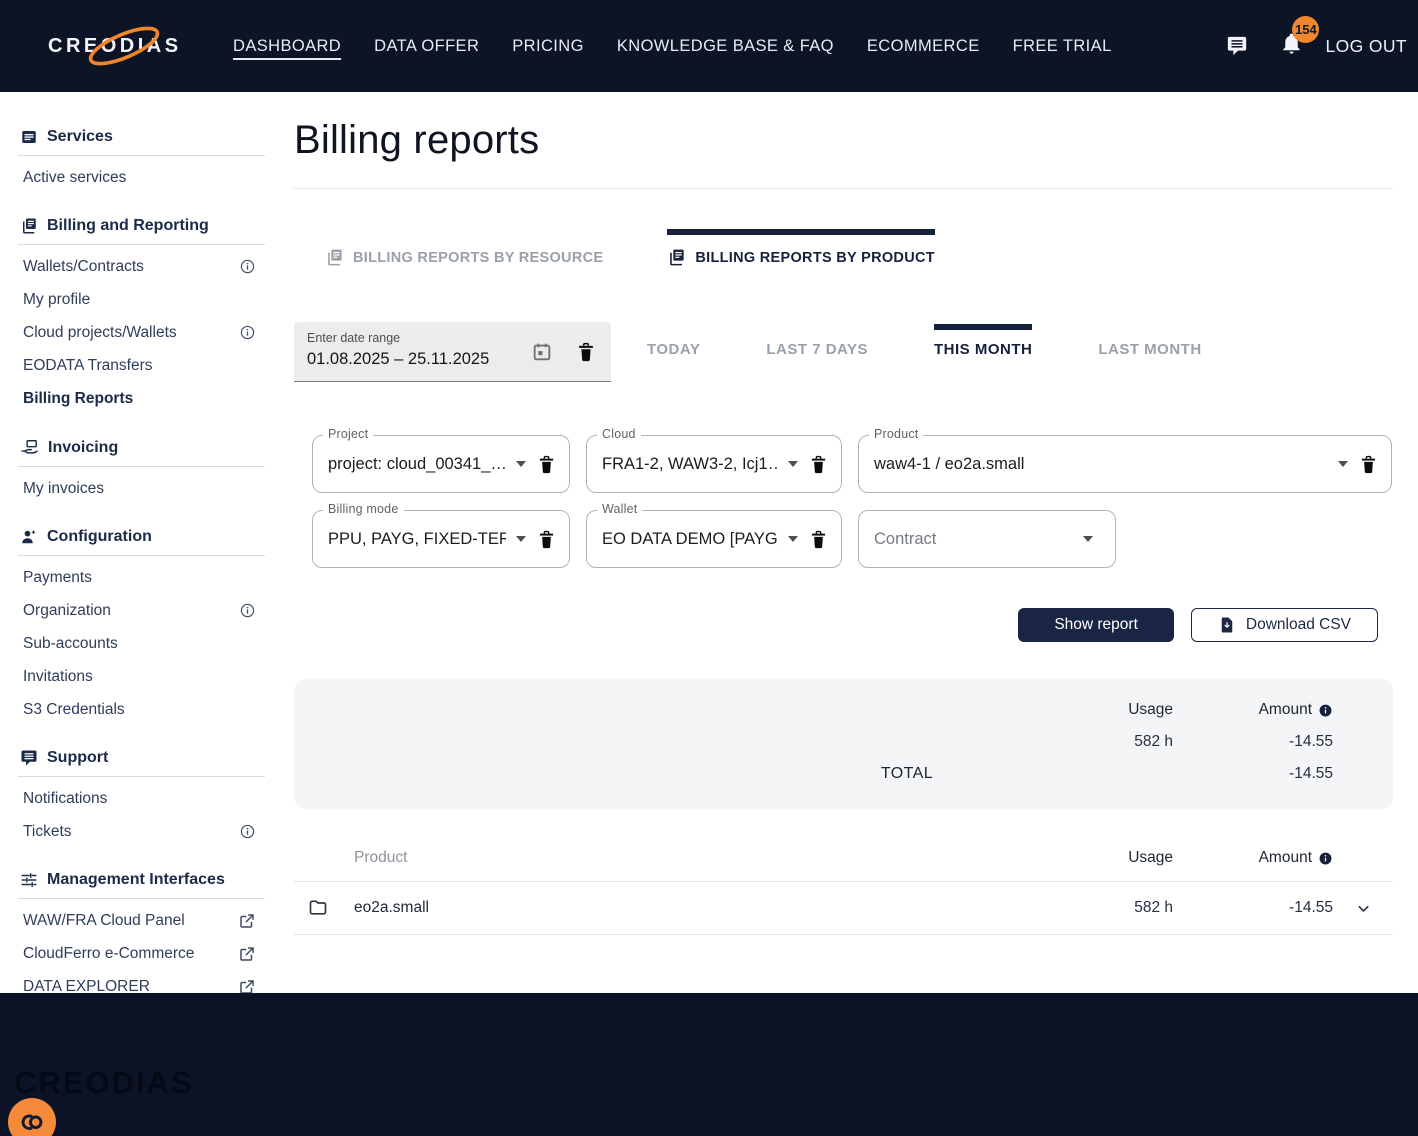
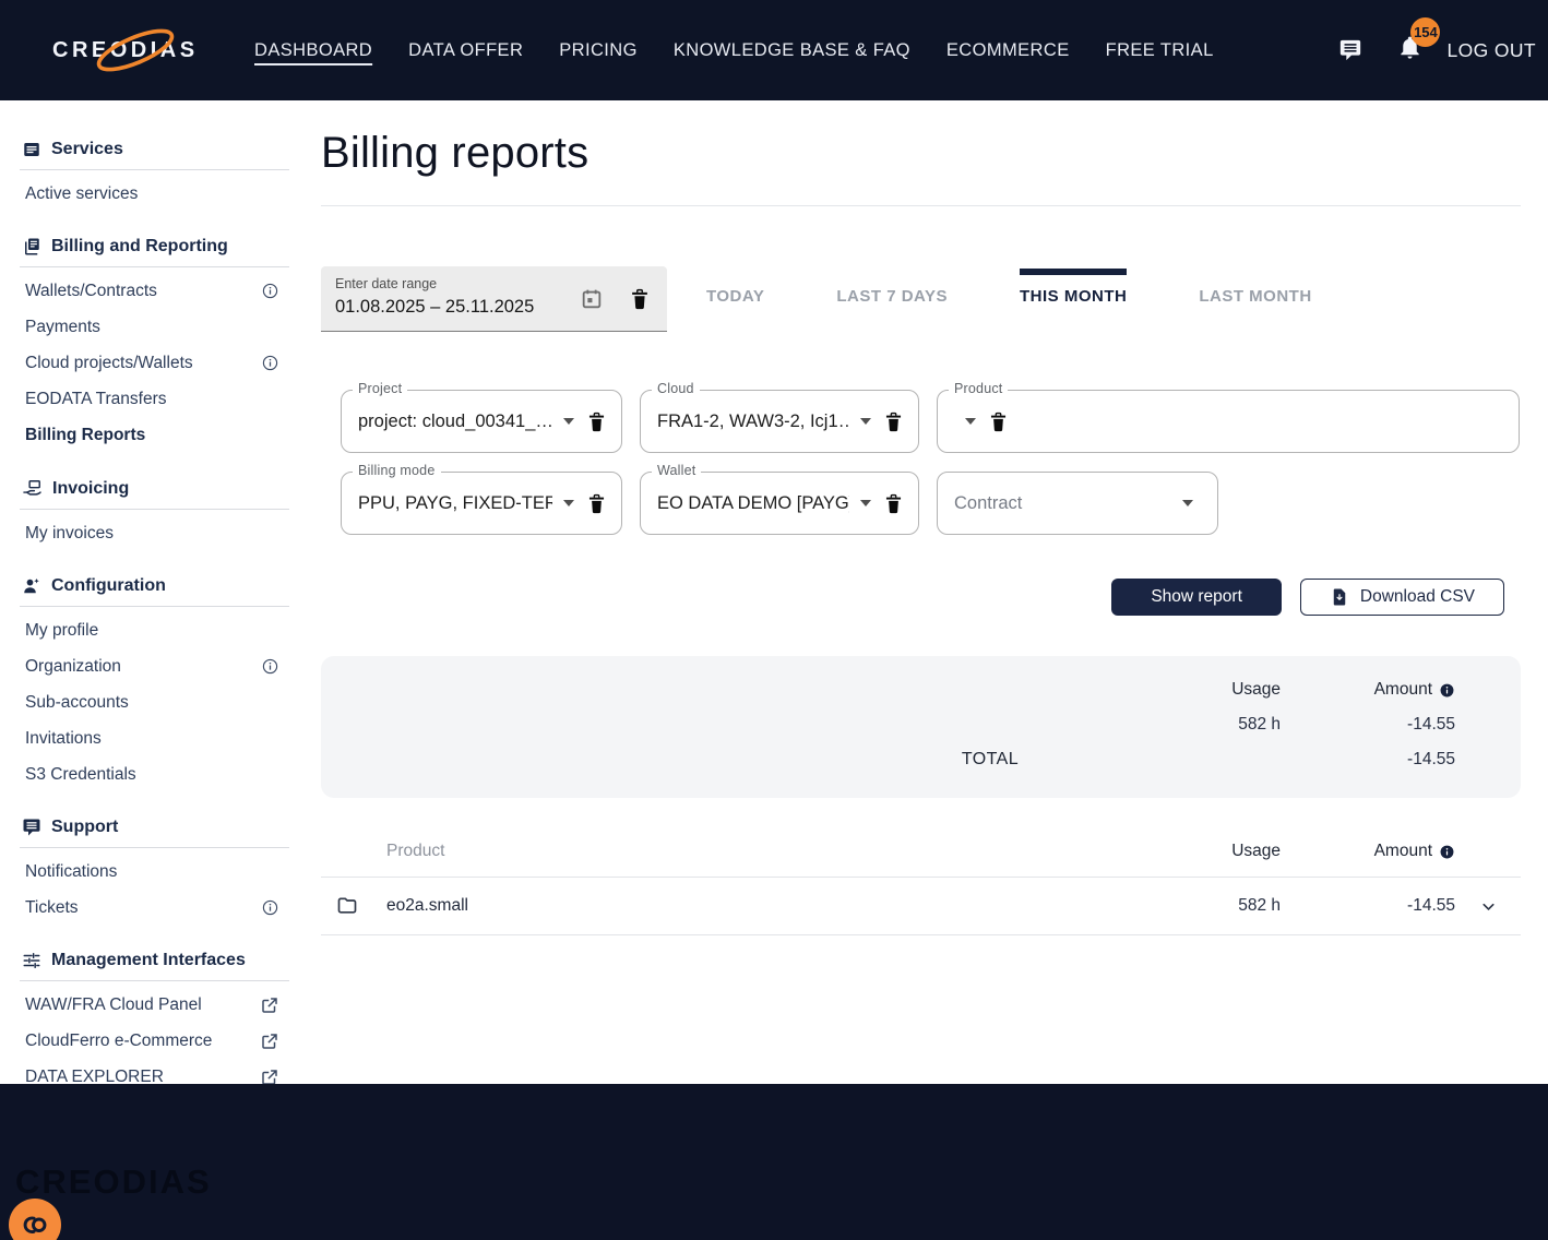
  CREODIAS
  DASHBOARD
  DATA OFFER
  PRICING
  KNOWLEDGE BASE & FAQ
  ECOMMERCE
  FREE TRIAL
  154
  LOG OUT
  Services
  Active services
  Billing and Reporting
  Wallets/Contracts
- My profile
+ Payments
  Cloud projects/Wallets
  EODATA Transfers
  Billing Reports
  Invoicing
  My invoices
  Configuration
- Payments
+ My profile
  Organization
  Sub-accounts
  Invitations
  S3 Credentials
  Support
  Notifications
  Tickets
  Management Interfaces
  WAW/FRA Cloud Panel
  CloudFerro e-Commerce
  DATA EXPLORER
  Billing reports
- BILLING REPORTS BY RESOURCE
- BILLING REPORTS BY PRODUCT
  Enter date range
  01.08.2025 – 25.11.2025
  TODAY
  LAST 7 DAYS
  THIS MONTH
  LAST MONTH
  Project
  project: cloud_00341_…
  Cloud
  FRA1-2, WAW3-2, Icj1…
  Product
- waw4-1 / eo2a.small
  Billing mode
  PPU, PAYG, FIXED-TER
  Wallet
  EO DATA DEMO [PAYG
  Contract
  Show report
  Download CSV
  Usage
  Amount
  582 h
  -14.55
  TOTAL
  -14.55
  Product
  Usage
  Amount
  eo2a.small
  582 h
  -14.55
  CREODIAS
